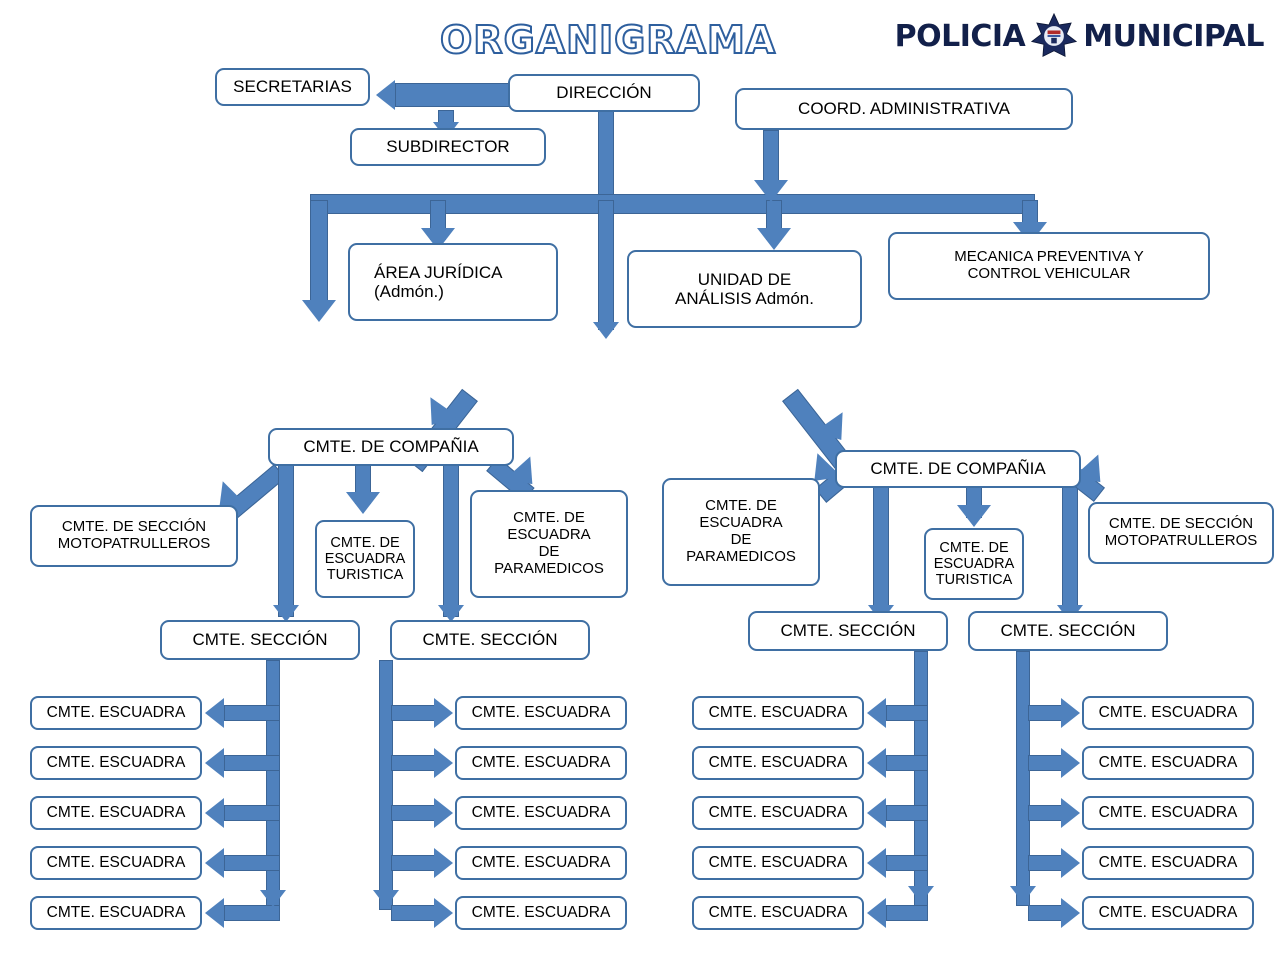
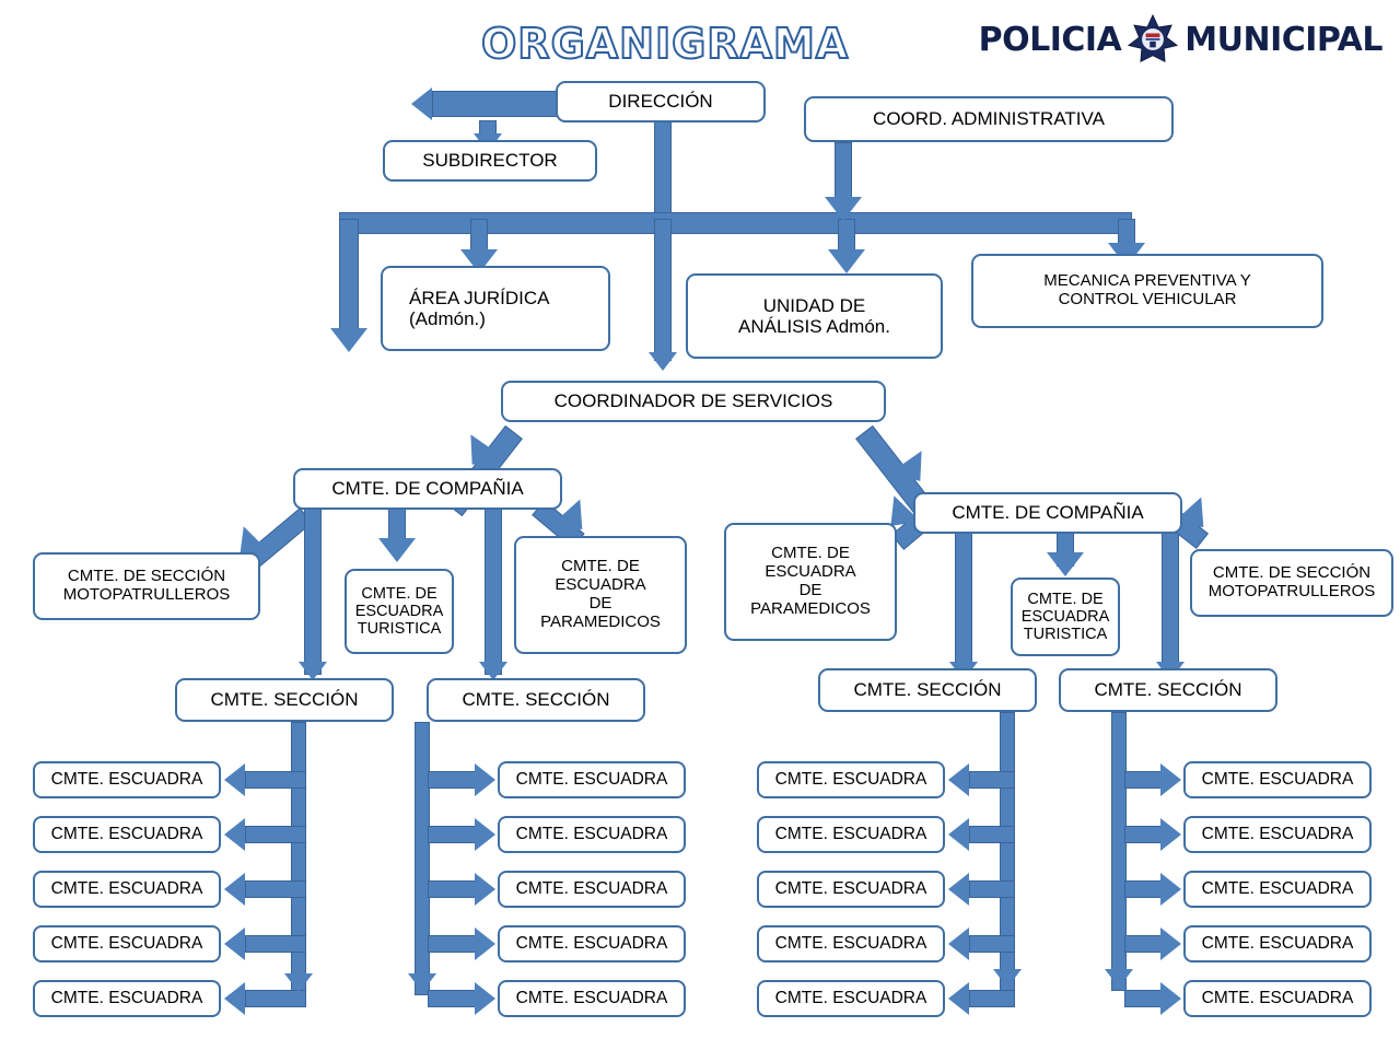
  ORGANIGRAMA
  POLICIA
  MUNICIPAL
- SECRETARIAS
  DIRECCIÓN
  SUBDIRECTOR
  COORD. ADMINISTRATIVA
  ÁREA JURÍDICA
  (Admón.)
  UNIDAD DE
  ANÁLISIS Admón.
  MECANICA PREVENTIVA Y
  CONTROL VEHICULAR
+ COORDINADOR DE SERVICIOS
  CMTE. DE COMPAÑIA
  CMTE. DE COMPAÑIA
  CMTE. DE SECCIÓN
  MOTOPATRULLEROS
  CMTE. DE
  ESCUADRA
  TURISTICA
  CMTE. DE
  ESCUADRA
  DE
  PARAMEDICOS
  CMTE. DE
  ESCUADRA
  DE
  PARAMEDICOS
  CMTE. DE
  ESCUADRA
  TURISTICA
  CMTE. DE SECCIÓN
  MOTOPATRULLEROS
  CMTE. SECCIÓN
  CMTE. SECCIÓN
  CMTE. SECCIÓN
  CMTE. SECCIÓN
  CMTE. ESCUADRA
  CMTE. ESCUADRA
  CMTE. ESCUADRA
  CMTE. ESCUADRA
  CMTE. ESCUADRA
  CMTE. ESCUADRA
  CMTE. ESCUADRA
  CMTE. ESCUADRA
  CMTE. ESCUADRA
  CMTE. ESCUADRA
  CMTE. ESCUADRA
  CMTE. ESCUADRA
  CMTE. ESCUADRA
  CMTE. ESCUADRA
  CMTE. ESCUADRA
  CMTE. ESCUADRA
  CMTE. ESCUADRA
  CMTE. ESCUADRA
  CMTE. ESCUADRA
  CMTE. ESCUADRA
